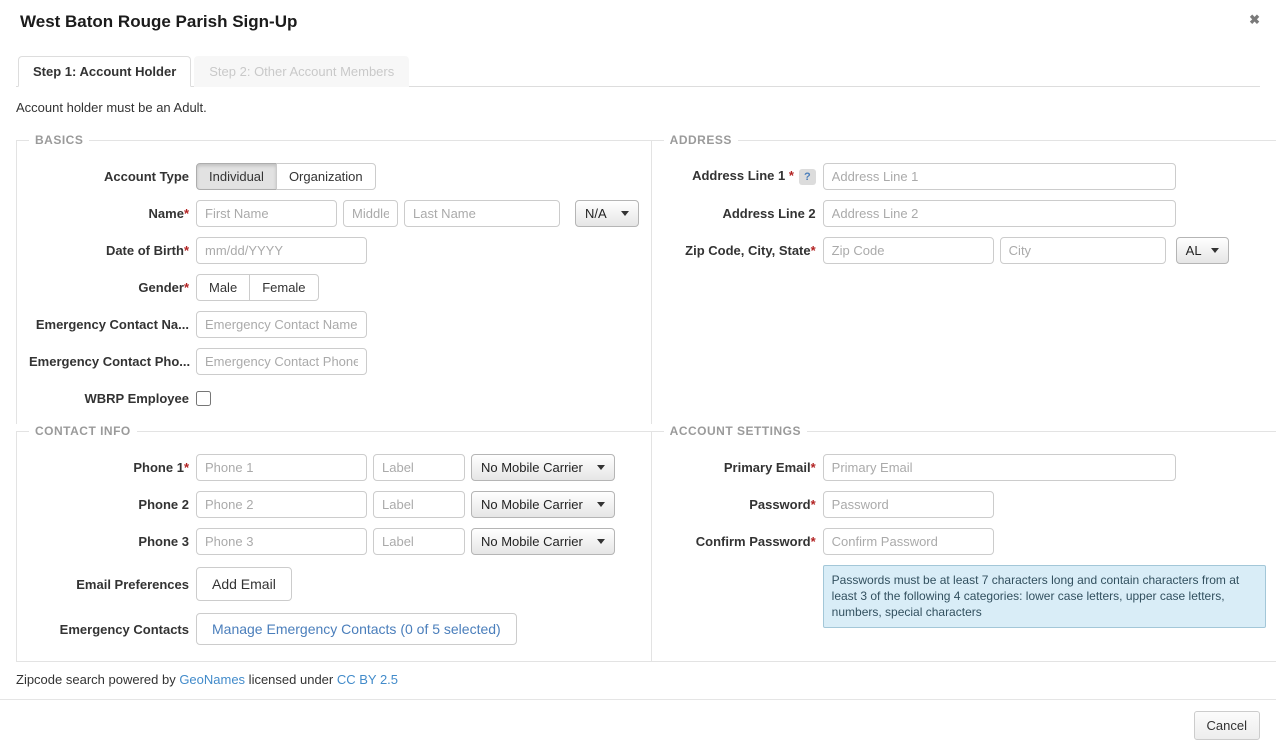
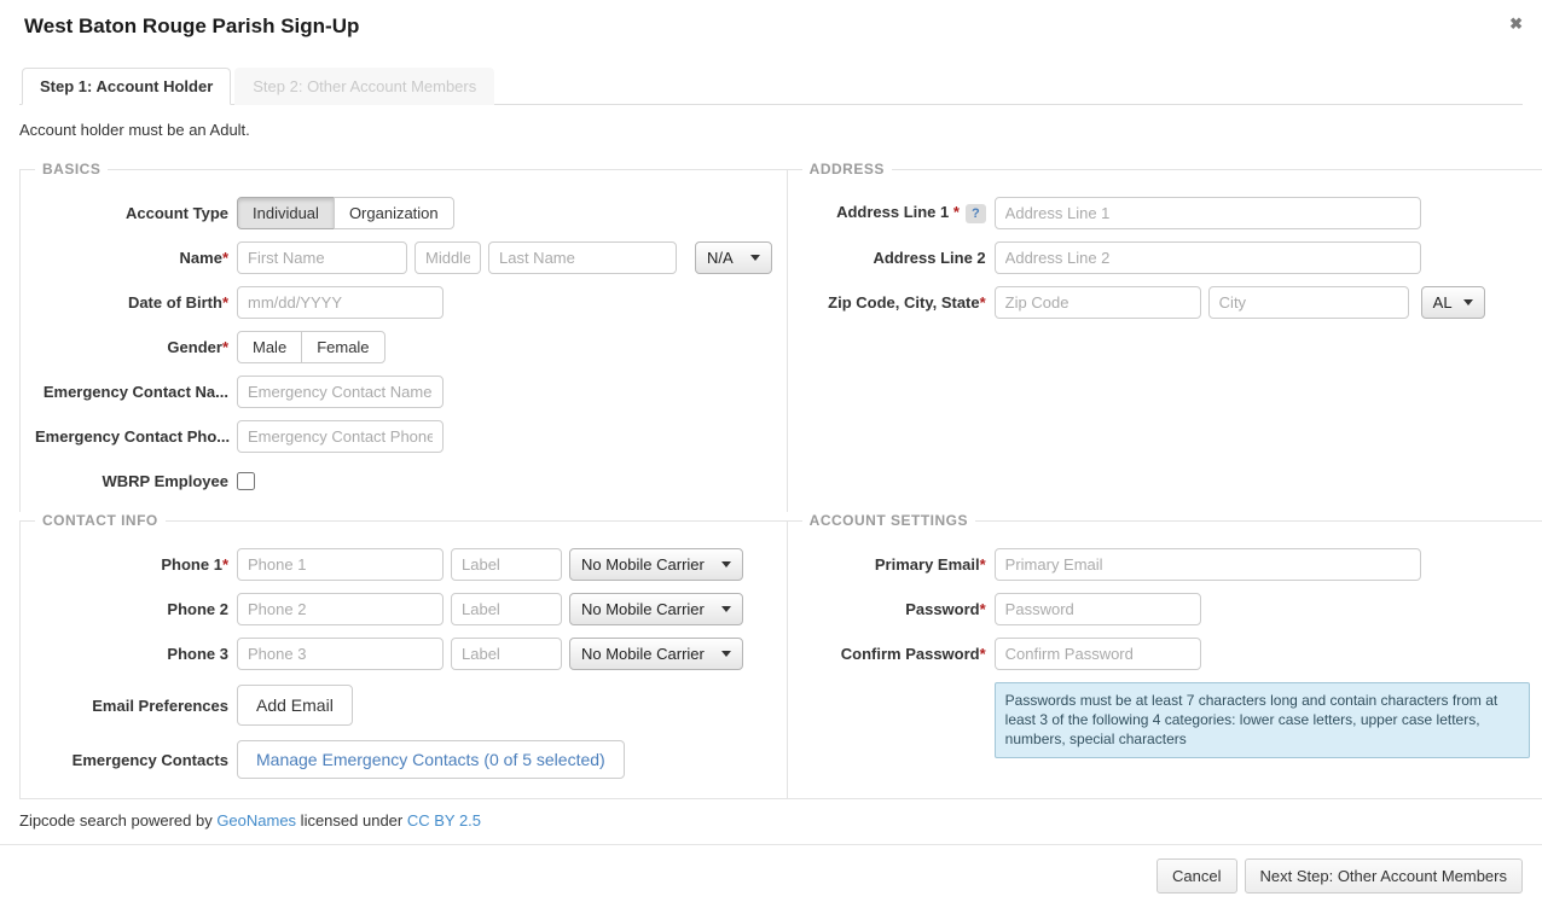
  West Baton Rouge Parish Sign-Up
  ✖
  Step 1: Account Holder
  Step 2: Other Account Members
  Account holder must be an Adult.
  BASICS
  Account Type
  Individual
  Organization
  Name*
  First Name
  Last Name
  N/A
  Date of Birth*
  mm/dd/YYYY
  Gender*
  Male
  Female
  Emergency Contact Na...
  Emergency Contact Name
  Emergency Contact Pho...
  Emergency Contact Phone
  WBRP Employee
  ADDRESS
  Address Line 1 * ?
  Address Line 1
  Address Line 2
  Address Line 2
  Zip Code, City, State*
  Zip Code
  City
  AL
  CONTACT INFO
  Phone 1*
  Phone 1
  Label
  No Mobile Carrier
  Phone 2
  Phone 2
  Label
  No Mobile Carrier
  Phone 3
  Phone 3
  Label
  No Mobile Carrier
  Email Preferences
  Add Email
  Emergency Contacts
  Manage Emergency Contacts (0 of 5 selected)
  ACCOUNT SETTINGS
  Primary Email*
  Primary Email
  Password*
  Password
  Confirm Password*
  Confirm Password
  Passwords must be at least 7 characters long and contain characters from at least 3 of the following 4 categories: lower case letters, upper case letters, numbers, special characters
  Zipcode search powered by GeoNames licensed under CC BY 2.5
  Cancel
+ Next Step: Other Account Members
